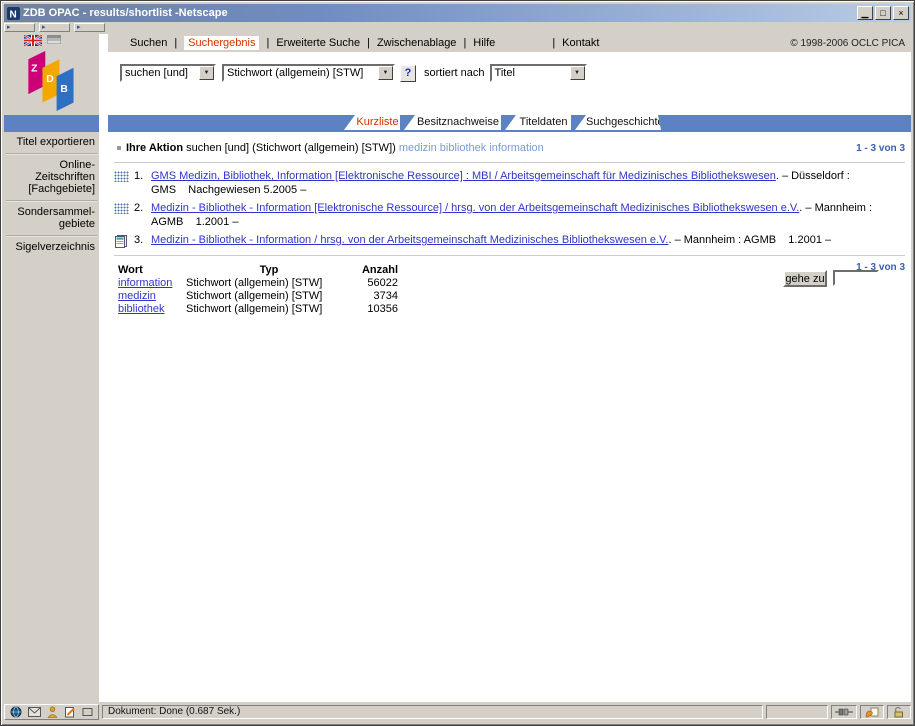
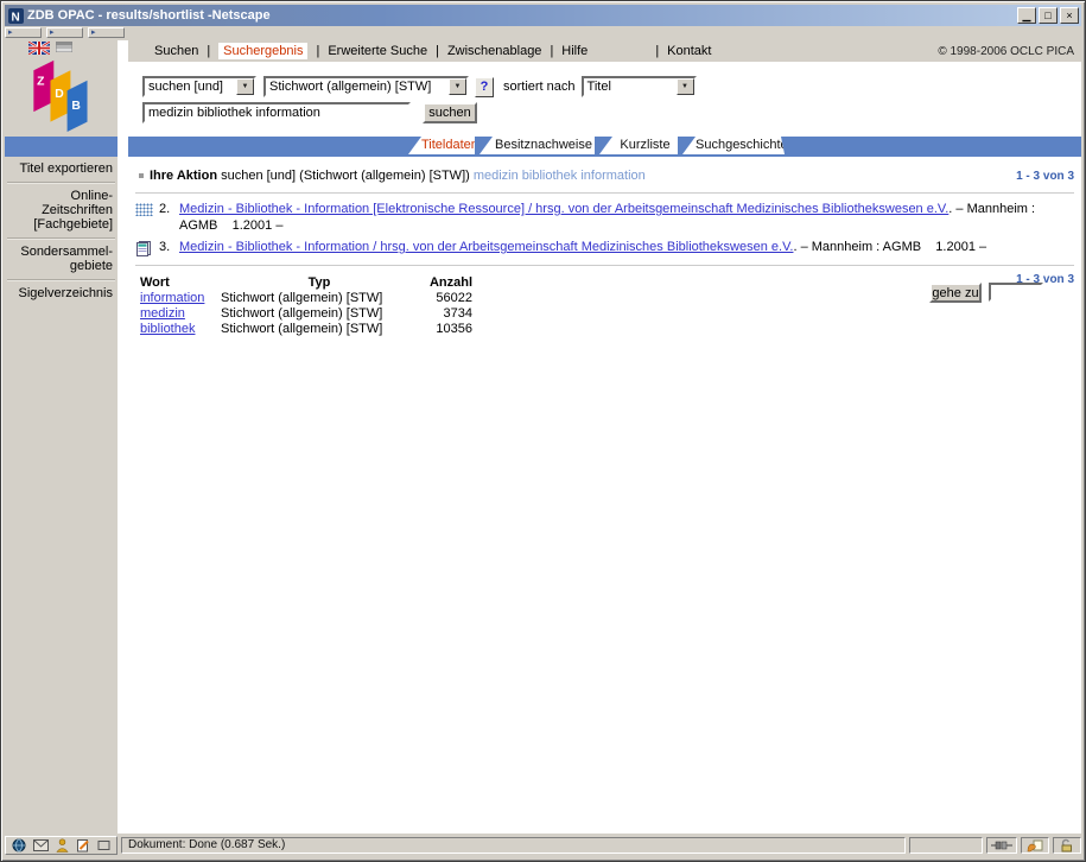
  N
  ZDB OPAC - results/shortlist -Netscape
  ▁
  □
  ×
  Z
  D
  B
  Titel exportieren
  Online-Zeitschriften
  [Fachgebiete]
  Sondersammel-
  gebiete
  Sigelverzeichnis
  Suchen
  |
  Suchergebnis
  |
  Erweiterte Suche
  |
  Zwischenablage
  |
  Hilfe
  |
  Kontakt
  © 1998-2006 OCLC PICA
  suchen [und]
  Stichwort (allgemein) [STW]
  ?
  sortiert nach
  Titel
+ medizin bibliothek information
+ suchen
- Kurzliste
+ Titeldaten
  Besitznachweise
- Titeldaten
+ Kurzliste
  Suchgeschicht
  Ihre Aktion suchen [und] (Stichwort (allgemein) [STW]) medizin bibliothek information
  1 - 3 von 3
- 1.
- GMS Medizin, Bibliothek, Information [Elektronische Ressource] : MBI / Arbeitsgemeinschaft für Medizinisches Bibliothekswesen. – Düsseldorf :
- GMS Nachgewiesen 5.2005 –
  2.
  Medizin - Bibliothek - Information [Elektronische Ressource] / hrsg. von der Arbeitsgemeinschaft Medizinisches Bibliothekswesen e.V.. – Mannheim :
  AGMB 1.2001 –
  3.
  Medizin - Bibliothek - Information / hrsg. von der Arbeitsgemeinschaft Medizinisches Bibliothekswesen e.V.. – Mannheim : AGMB 1.2001 –
  Wort
  Typ
  Anzahl
  information
  Stichwort (allgemein) [STW]
  56022
  medizin
  Stichwort (allgemein) [STW]
  3734
  bibliothek
  Stichwort (allgemein) [STW]
  10356
  gehe zu
  1 - 3 von 3
  Dokument: Done (0.687 Sek.)
